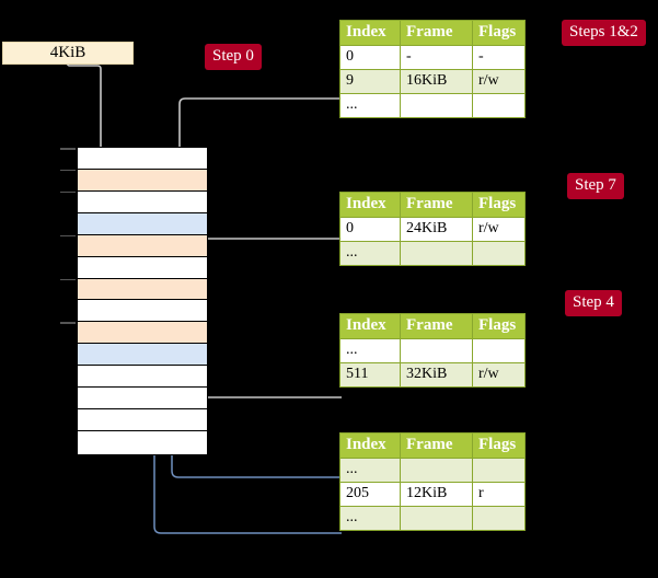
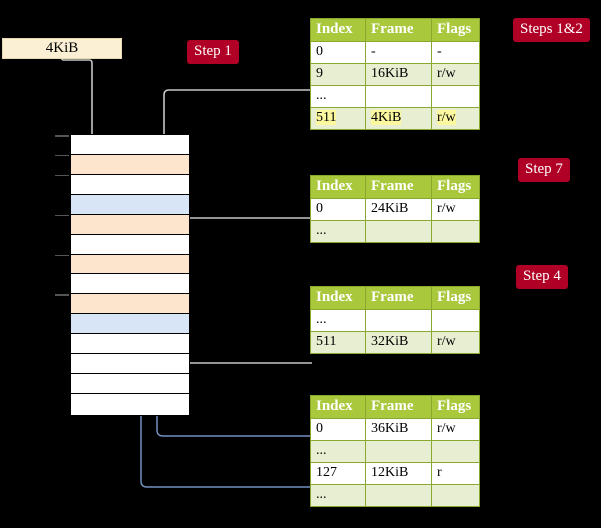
  4KiB
- Step 0
+ Step 1
  Steps 1&2
  Step 7
  Step 4
  Index	Frame	Flags
  0	-	-
  9	16KiB	r/w
  ...
+ 511	4KiB	r/w
  Index	Frame	Flags
  0	24KiB	r/w
  ...
  Index	Frame	Flags
  ...
  511	32KiB	r/w
  Index	Frame	Flags
+ 0	36KiB	r/w
  ...
- 205	12KiB	r
+ 127	12KiB	r
  ...
